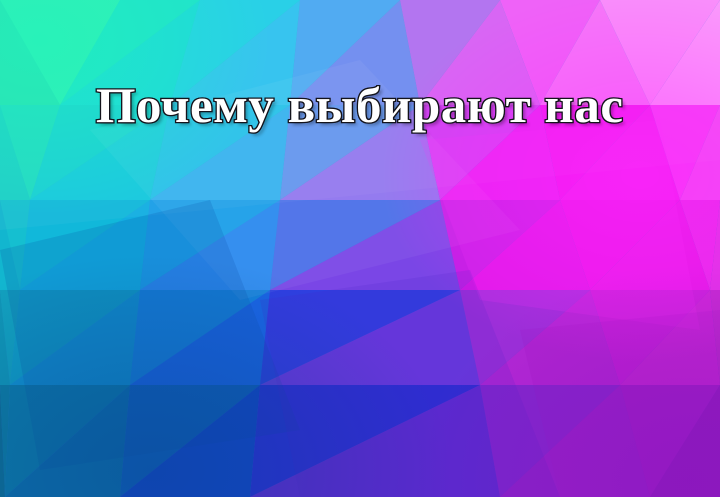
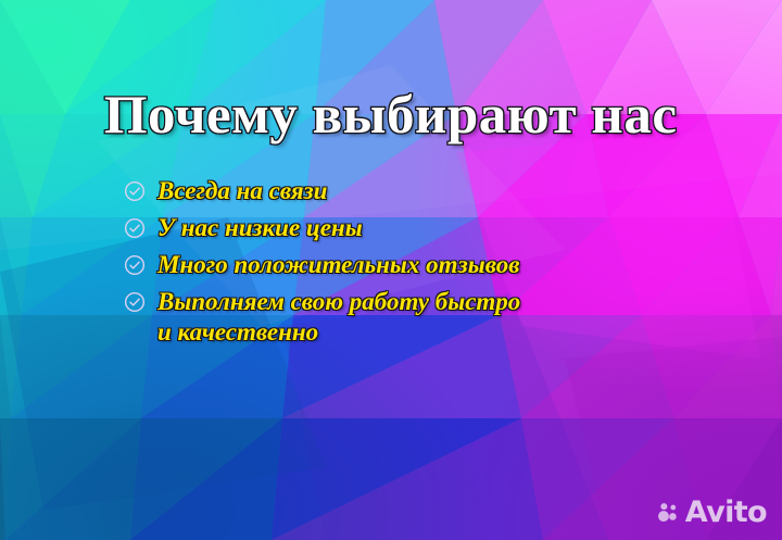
  Почему выбирают нас
+ Всегда на связи
+ У нас низкие цены
+ Много положительных отзывов
+ Выполняем свою работу быстро
+ и качественно
+ Avito
